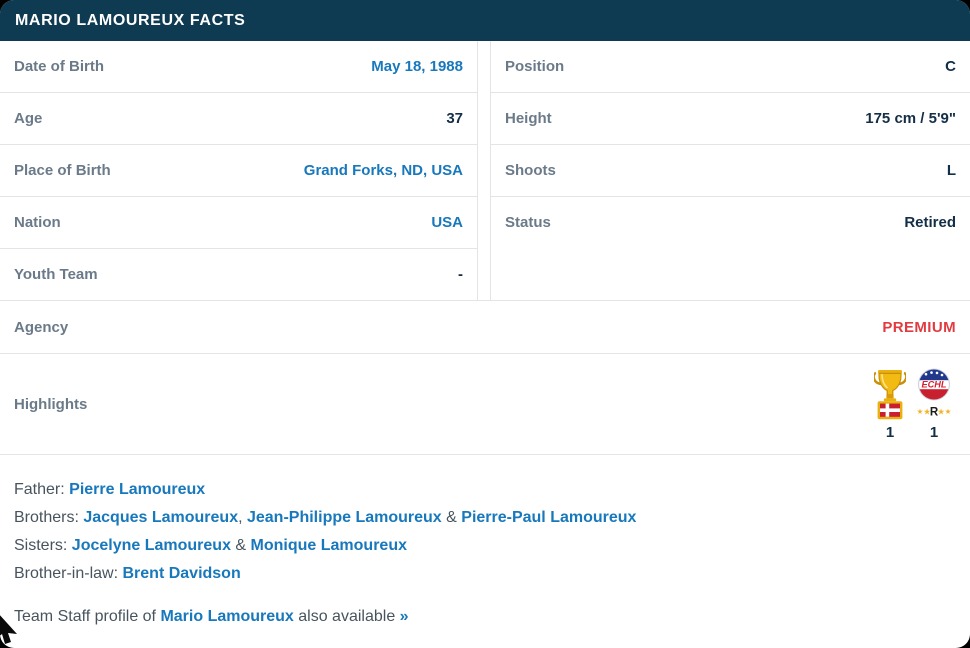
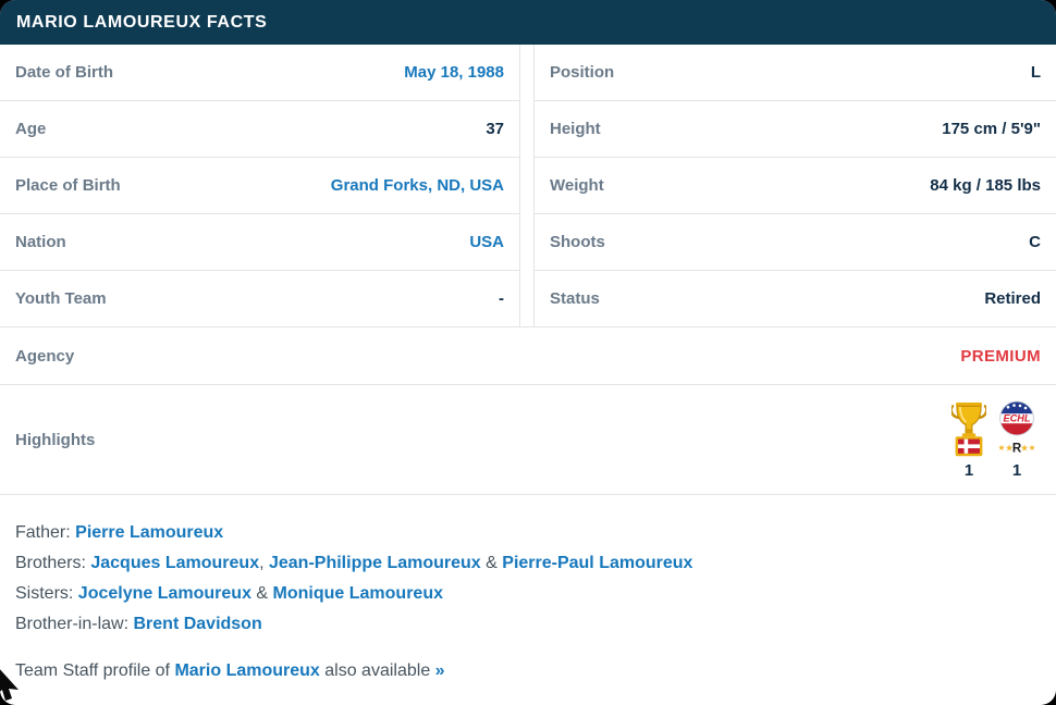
  MARIO LAMOUREUX FACTS
  Date of Birth
  May 18, 1988
  Age
  37
  Place of Birth
  Grand Forks, ND, USA
  Nation
  USA
  Youth Team
  -
  Position
- C
+ L
  Height
  175 cm / 5'9"
+ Weight
+ 84 kg / 185 lbs
  Shoots
- L
+ C
  Status
  Retired
  Agency
  PREMIUM
  Highlights
  1
  ECHL
  ★
  ★
  ★
  ★
  R
  1
  Father: Pierre Lamoureux
  Brothers: Jacques Lamoureux, Jean-Philippe Lamoureux & Pierre-Paul Lamoureux
  Sisters: Jocelyne Lamoureux & Monique Lamoureux
  Brother-in-law: Brent Davidson
  Team Staff profile of Mario Lamoureux also available »
